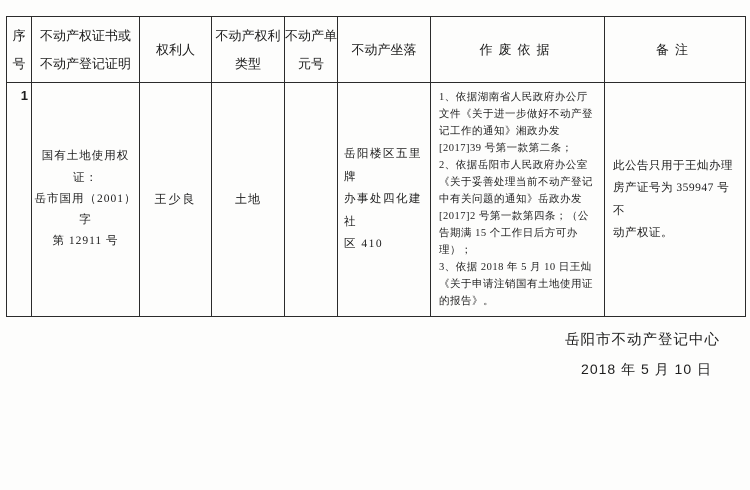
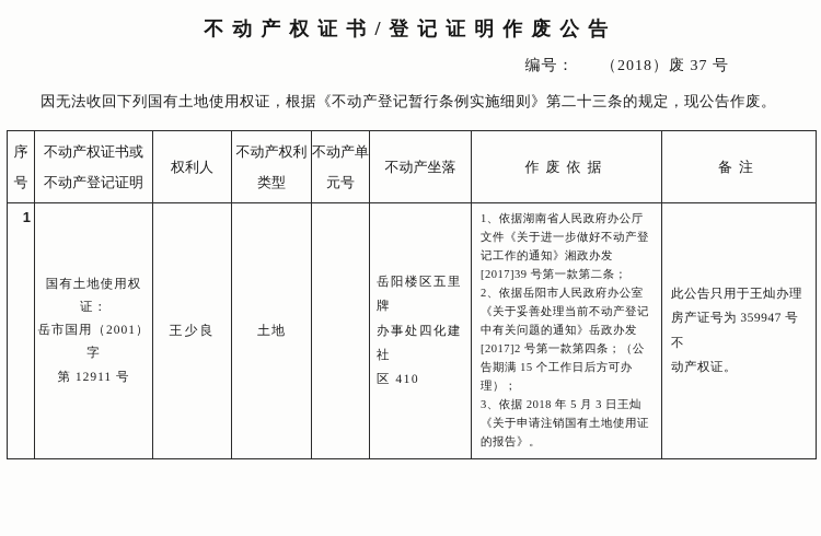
+ 不动产权证书/登记证明作废公告
+ 编号： （2018）废 37 号
+ 因无法收回下列国有土地使用权证，根据《不动产登记暂行条例实施细则》第二十三条的规定，现公告作废。
  序 号	不动产权证书或 不动产登记证明	权利人	不动产权利 类型	不动产单 元号	不动产坐落	作废依据	备注
- 1	国有土地使用权证： 岳市国用（2001）字 第 12911 号	王少良	土地		岳阳楼区五里牌 办事处四化建社 区 410	1、依据湖南省人民政府办公厅文件《关于进一步做好不动产登记工作的通知》湘政办发[2017]39 号第一款第二条； 2、依据岳阳市人民政府办公室《关于妥善处理当前不动产登记中有关问题的通知》岳政办发[2017]2 号第一款第四条；（公告期满 15 个工作日后方可办理）； 3、依据 2018 年 5 月 10 日王灿《关于申请注销国有土地使用证的报告》。	此公告只用于王灿办理 房产证号为 359947 号不 动产权证。
+ 1	国有土地使用权证： 岳市国用（2001）字 第 12911 号	王少良	土地		岳阳楼区五里牌 办事处四化建社 区 410	1、依据湖南省人民政府办公厅文件《关于进一步做好不动产登记工作的通知》湘政办发[2017]39 号第一款第二条； 2、依据岳阳市人民政府办公室《关于妥善处理当前不动产登记中有关问题的通知》岳政办发[2017]2 号第一款第四条；（公告期满 15 个工作日后方可办理）； 3、依据 2018 年 5 月 3 日王灿《关于申请注销国有土地使用证的报告》。	此公告只用于王灿办理 房产证号为 359947 号不 动产权证。
- 岳阳市不动产登记中心
- 2018 年 5 月 10 日
